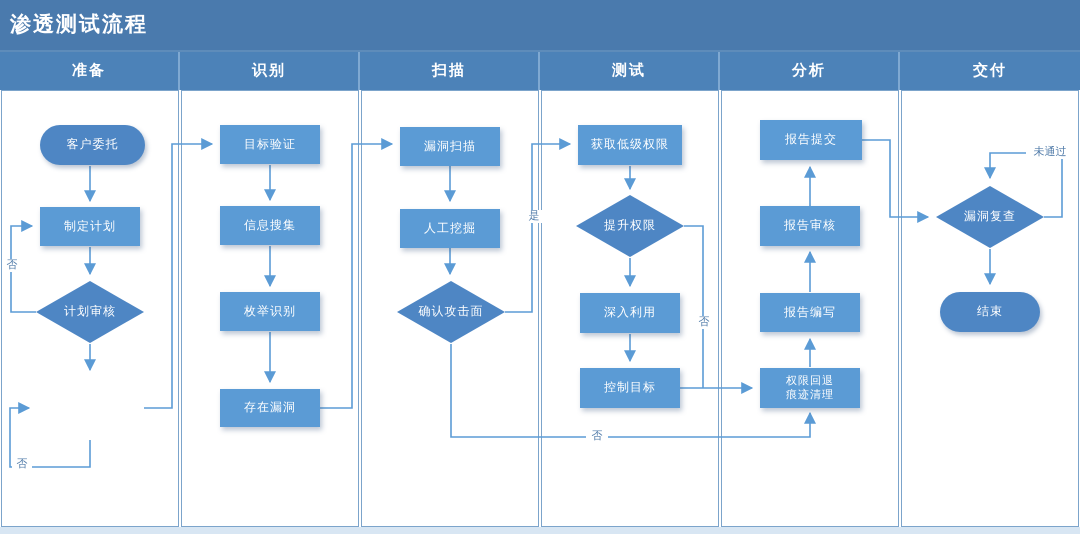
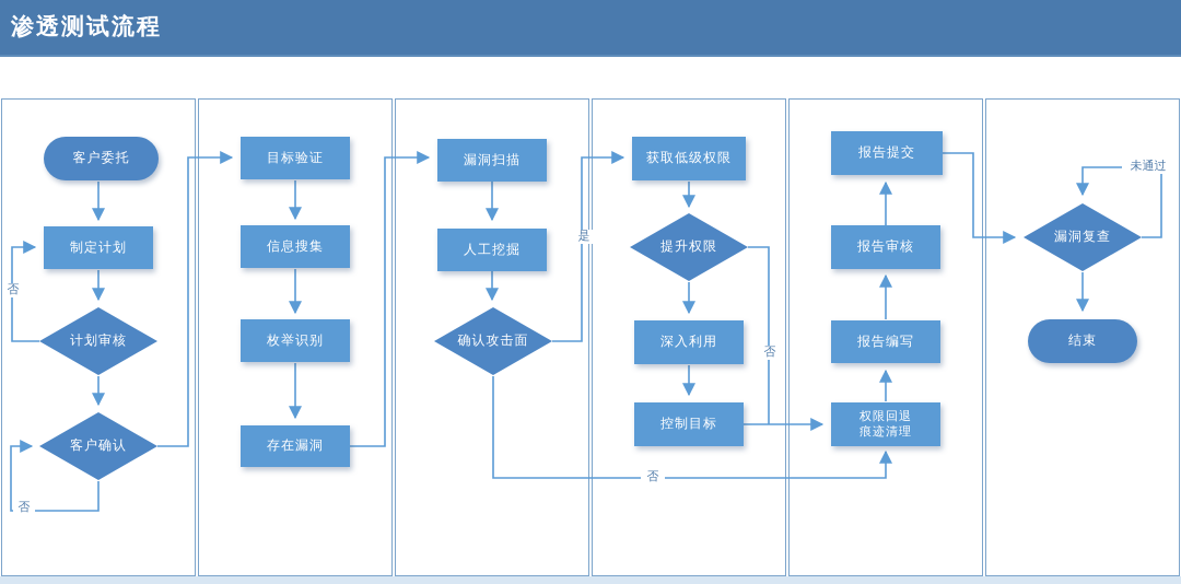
  渗透测试流程
- 准备
- 识别
- 扫描
- 测试
- 分析
- 交付
  客户委托
  制定计划
  计划审核
+ 客户确认
  目标验证
  信息搜集
  枚举识别
  存在漏洞
  漏洞扫描
  人工挖掘
  确认攻击面
  获取低级权限
  提升权限
  深入利用
  控制目标
  报告提交
  报告审核
  报告编写
  权限回退
  痕迹清理
  漏洞复查
  结束
  否
  否
  是
  否
  否
  未通过
